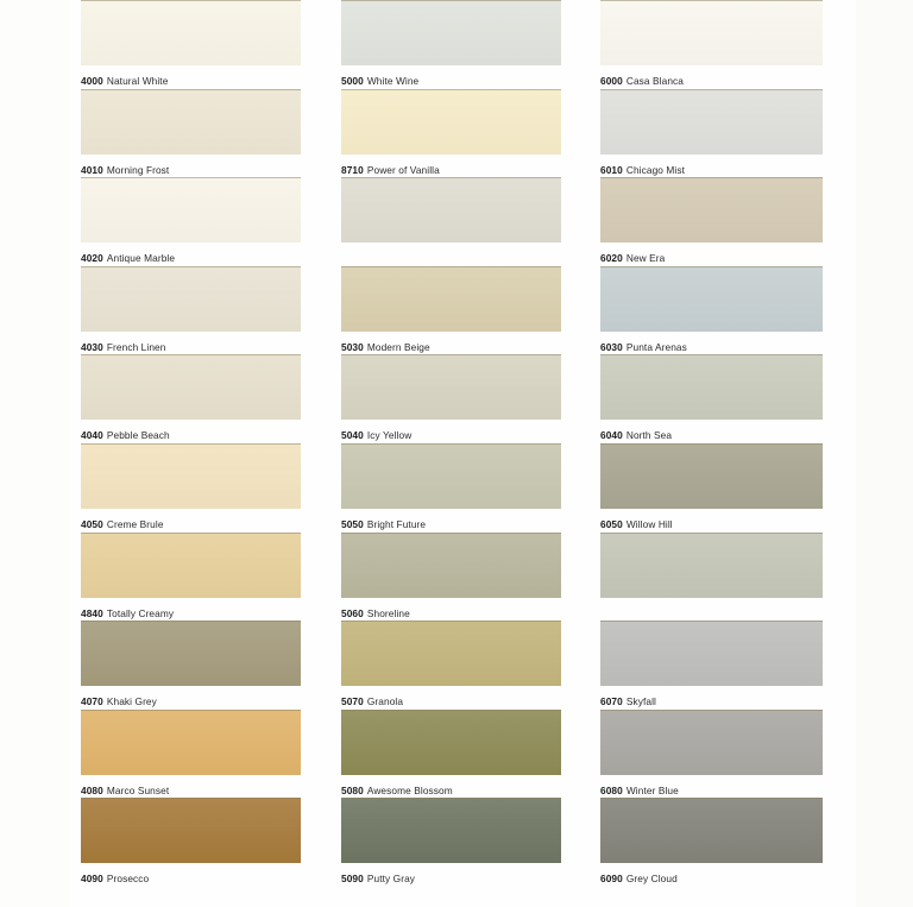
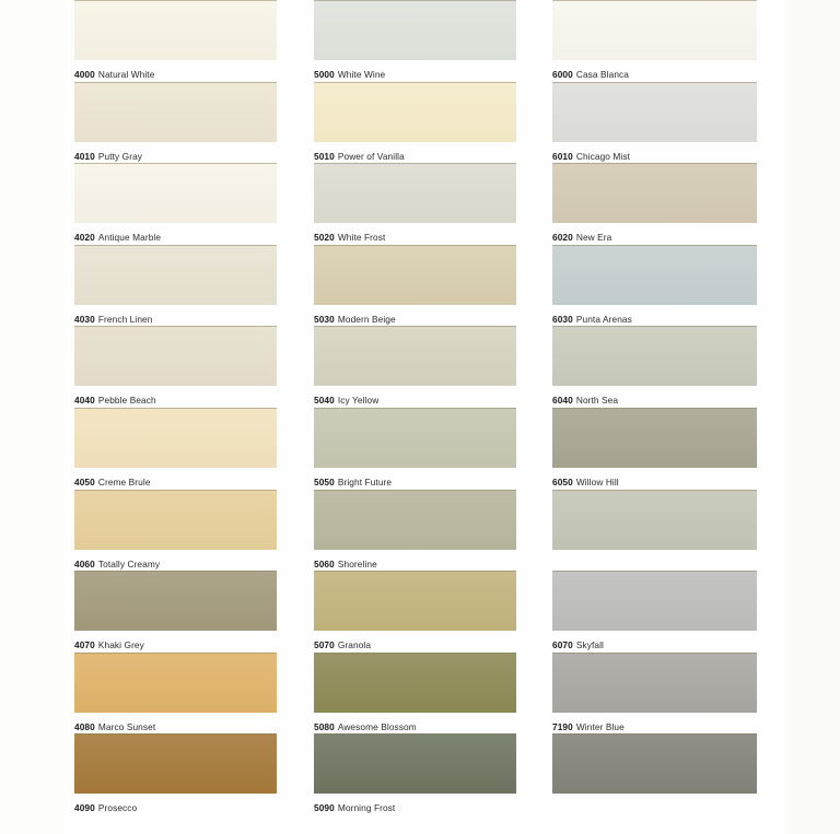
  4000 Natural White
- 4010 Morning Frost
+ 4010 Putty Gray
  4020 Antique Marble
  4030 French Linen
  4040 Pebble Beach
  4050 Creme Brule
- 4840 Totally Creamy
+ 4060 Totally Creamy
  4070 Khaki Grey
  4080 Marco Sunset
  4090 Prosecco
  5000 White Wine
- 8710 Power of Vanilla
+ 5010 Power of Vanilla
+ 5020 White Frost
  5030 Modern Beige
  5040 Icy Yellow
  5050 Bright Future
  5060 Shoreline
  5070 Granola
  5080 Awesome Blossom
- 5090 Putty Gray
+ 5090 Morning Frost
  6000 Casa Blanca
  6010 Chicago Mist
  6020 New Era
  6030 Punta Arenas
  6040 North Sea
  6050 Willow Hill
  6070 Skyfall
- 6080 Winter Blue
+ 7190 Winter Blue
- 6090 Grey Cloud
